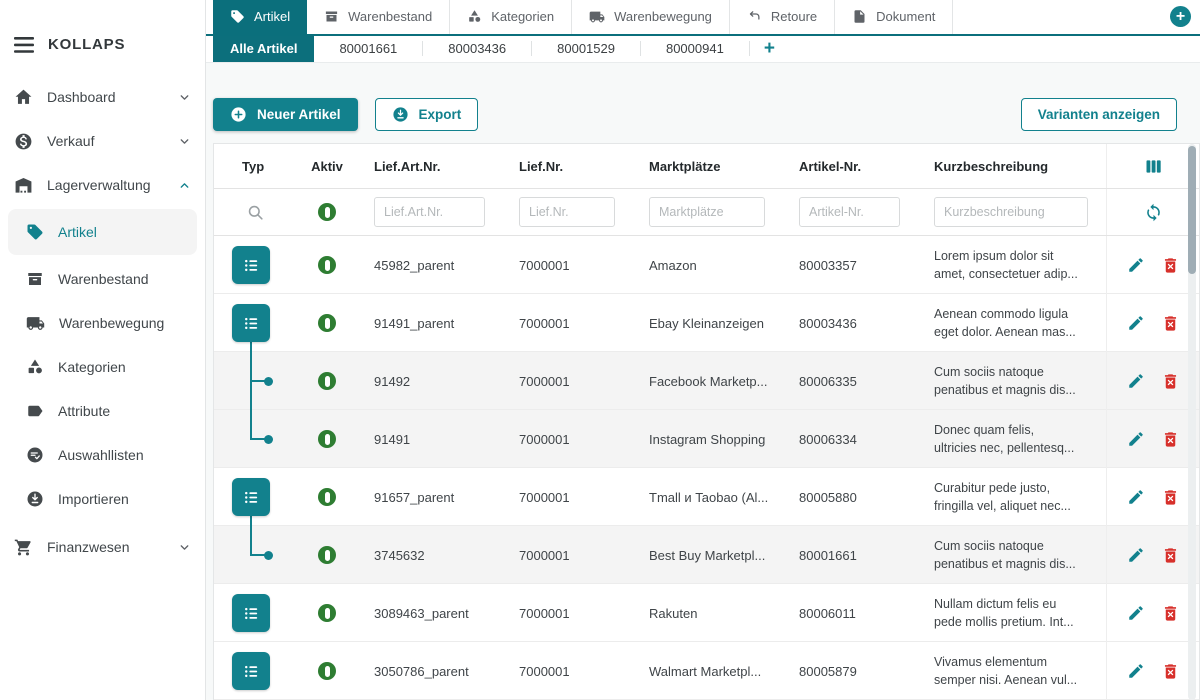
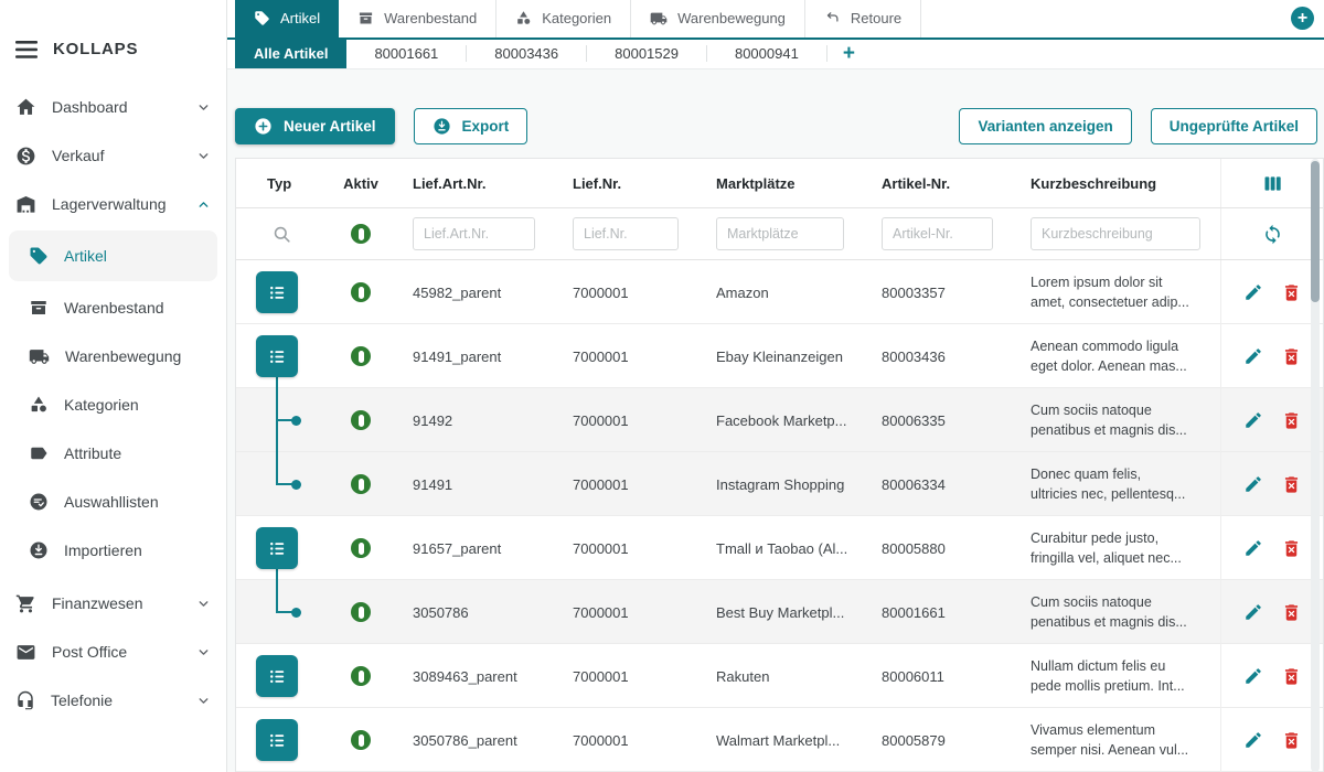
  KOLLAPS
  Dashboard
  Verkauf
  Lagerverwaltung
  Artikel
  Warenbestand
  Warenbewegung
  Kategorien
  Attribute
  Auswahllisten
  Importieren
  Finanzwesen
+ Post Office
+ Telefonie
  Artikel
  Warenbestand
  Kategorien
  Warenbewegung
  Retoure
- Dokument
  +
  Alle Artikel
  80001661
  80003436
  80001529
  80000941
  +
  Neuer Artikel
  Export
  Varianten anzeigen
+ Ungeprüfte Artikel
  Typ
  Aktiv
  Lief.Art.Nr.
  Lief.Nr.
  Marktplätze
  Artikel-Nr.
  Kurzbeschreibung
  Lief.Art.Nr.
  Lief.Nr.
  Marktplätze
  Artikel-Nr.
  Kurzbeschreibung
  45982_parent
  7000001
  Amazon
  80003357
  Lorem ipsum dolor sit
  amet, consectetuer adip...
  91491_parent
  7000001
  Ebay Kleinanzeigen
  80003436
  Aenean commodo ligula
  eget dolor. Aenean mas...
  91492
  7000001
  Facebook Marketp...
  80006335
  Cum sociis natoque
  penatibus et magnis dis...
  91491
  7000001
  Instagram Shopping
  80006334
  Donec quam felis,
  ultricies nec, pellentesq...
  91657_parent
  7000001
  Tmall и Taobao (Al...
  80005880
  Curabitur pede justo,
  fringilla vel, aliquet nec...
- 3745632
+ 3050786
  7000001
  Best Buy Marketpl...
  80001661
  Cum sociis natoque
  penatibus et magnis dis...
  3089463_parent
  7000001
  Rakuten
  80006011
  Nullam dictum felis eu
  pede mollis pretium. Int...
  3050786_parent
  7000001
  Walmart Marketpl...
  80005879
  Vivamus elementum
  semper nisi. Aenean vul...
